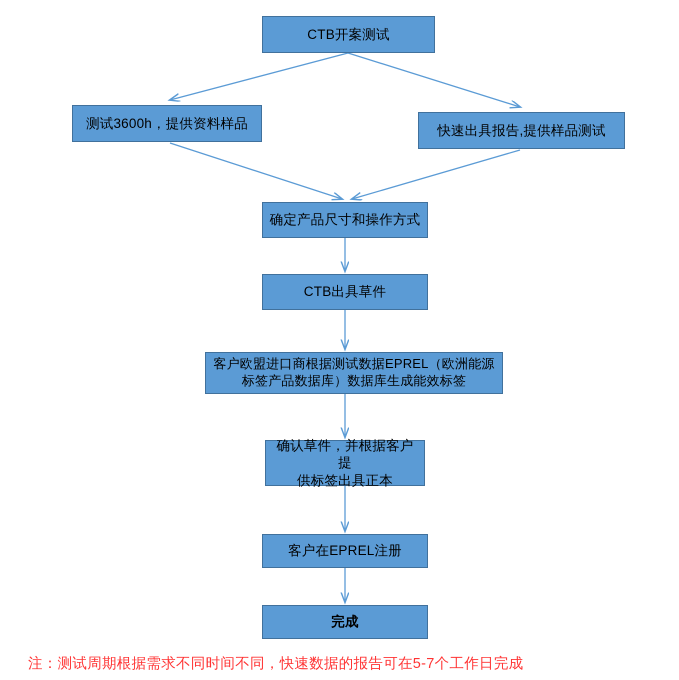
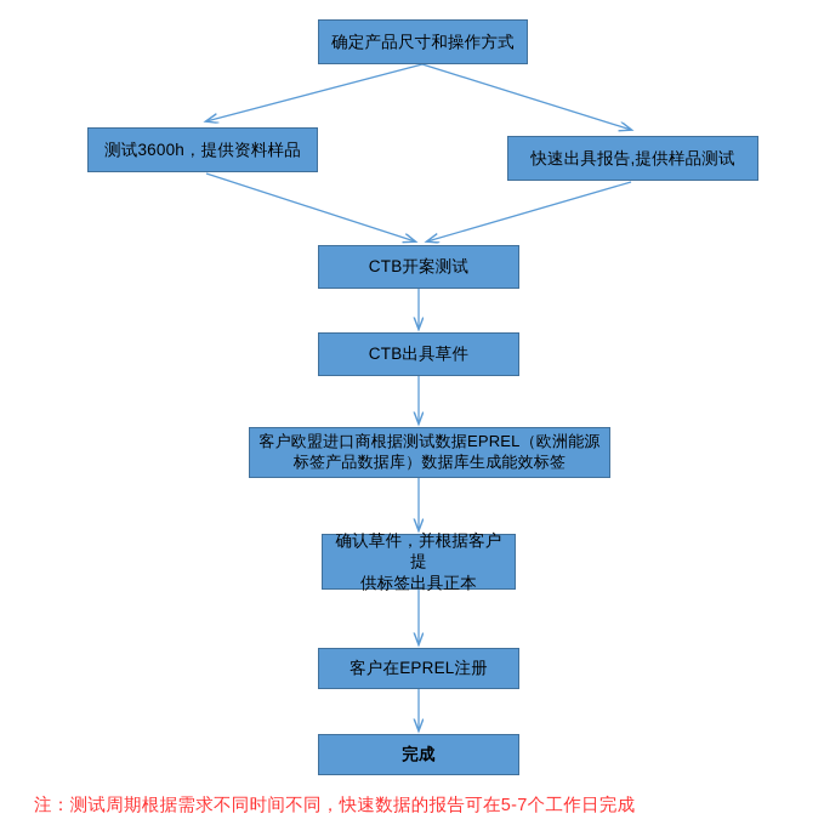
- CTB开案测试
+ 确定产品尺寸和操作方式
  测试3600h，提供资料样品
  快速出具报告,提供样品测试
- 确定产品尺寸和操作方式
+ CTB开案测试
  CTB出具草件
  客户欧盟进口商根据测试数据EPREL（欧洲能源
  标签产品数据库）数据库生成能效标签
  确认草件，并根据客户提
  供标签出具正本
  客户在EPREL注册
  完成
  注：测试周期根据需求不同时间不同，快速数据的报告可在5-7个工作日完成
